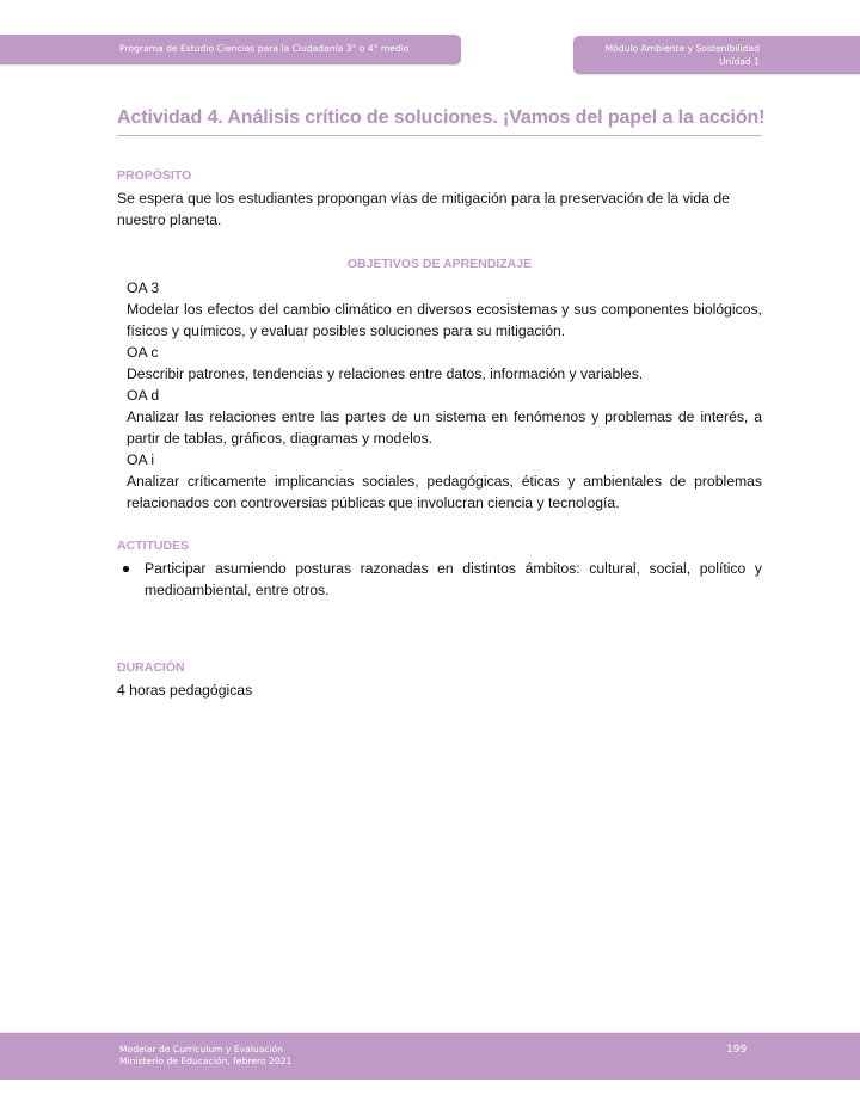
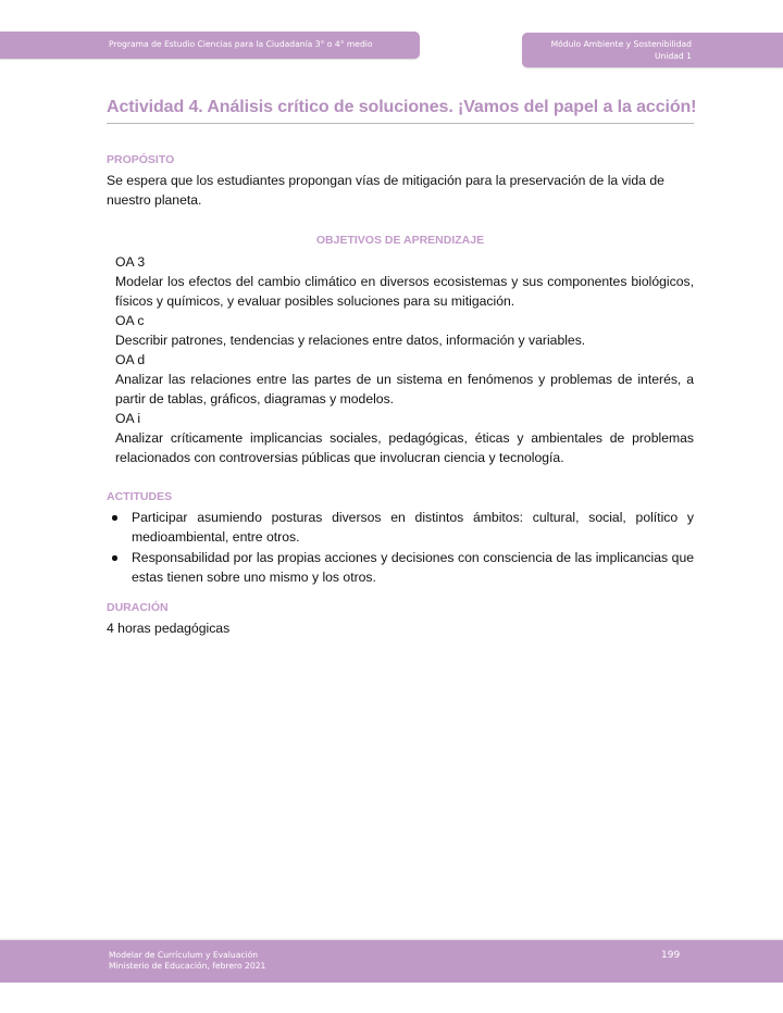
  Programa de Estudio Ciencias para la Ciudadanía 3° o 4° medio
  Módulo Ambiente y Sostenibilidad
  Unidad 1
  Actividad 4. Análisis crítico de soluciones. ¡Vamos del papel a la acción!
  PROPÓSITO
  Se espera que los estudiantes propongan vías de mitigación para la preservación de la vida de nuestro planeta.
  OBJETIVOS DE APRENDIZAJE
  OA 3
  Modelar los efectos del cambio climático en diversos ecosistemas y sus componentes biológicos, físicos y químicos, y evaluar posibles soluciones para su mitigación.
  OA c
  Describir patrones, tendencias y relaciones entre datos, información y variables.
  OA d
  Analizar las relaciones entre las partes de un sistema en fenómenos y problemas de interés, a partir de tablas, gráficos, diagramas y modelos.
  OA i
  Analizar críticamente implicancias sociales, pedagógicas, éticas y ambientales de problemas relacionados con controversias públicas que involucran ciencia y tecnología.
  ACTITUDES
- Participar asumiendo posturas razonadas en distintos ámbitos: cultural, social, político y medioambiental, entre otros.
+ Participar asumiendo posturas diversos en distintos ámbitos: cultural, social, político y medioambiental, entre otros.
+ Responsabilidad por las propias acciones y decisiones con consciencia de las implicancias que estas tienen sobre uno mismo y los otros.
  DURACIÓN
  4 horas pedagógicas
  Modelar de Currículum y Evaluación
  Ministerio de Educación, febrero 2021
  199
